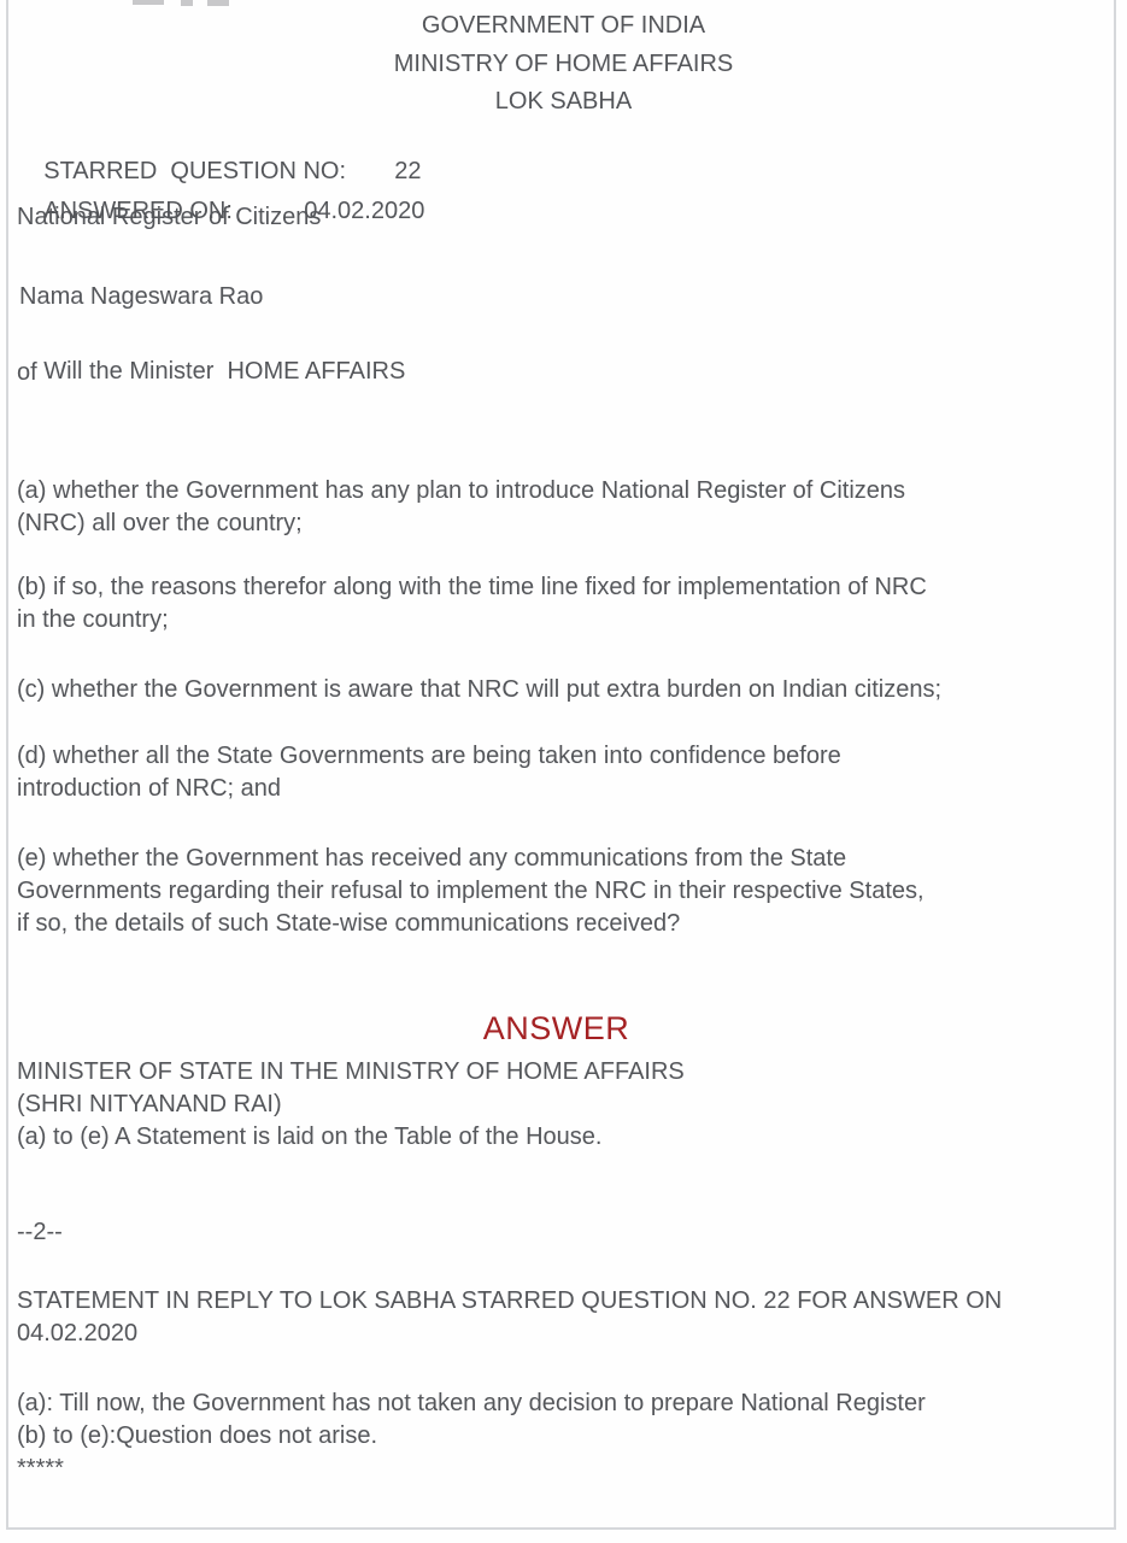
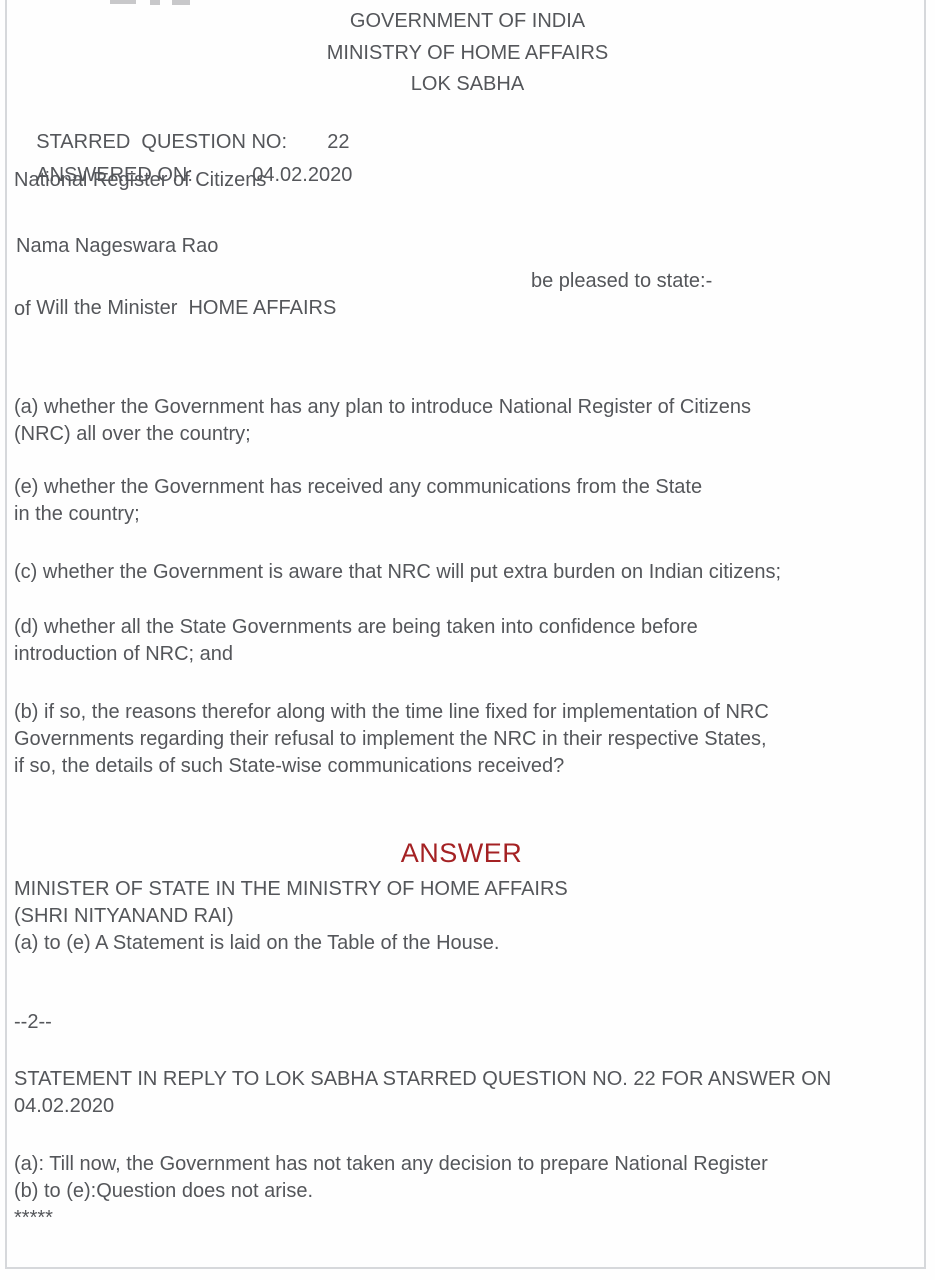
  GOVERNMENT OF INDIA
  MINISTRY OF HOME AFFAIRS
  LOK SABHA
  STARRED QUESTION NO: 22
  ANSWERED ON: 04.02.2020
  National Register of Citizens
  Nama Nageswara Rao
  Will the Minister HOME AFFAIRS
+ be pleased to state:-
  of
  (a) whether the Government has any plan to introduce National Register of Citizens
  (NRC) all over the country;
- (b) if so, the reasons therefor along with the time line fixed for implementation of NRC
+ (e) whether the Government has received any communications from the State
  in the country;
  (c) whether the Government is aware that NRC will put extra burden on Indian citizens;
  (d) whether all the State Governments are being taken into confidence before
  introduction of NRC; and
- (e) whether the Government has received any communications from the State
+ (b) if so, the reasons therefor along with the time line fixed for implementation of NRC
  Governments regarding their refusal to implement the NRC in their respective States,
  if so, the details of such State-wise communications received?
  ANSWER
  MINISTER OF STATE IN THE MINISTRY OF HOME AFFAIRS
  (SHRI NITYANAND RAI)
  (a) to (e) A Statement is laid on the Table of the House.
  --2--
  STATEMENT IN REPLY TO LOK SABHA STARRED QUESTION NO. 22 FOR ANSWER ON
  04.02.2020
  (a): Till now, the Government has not taken any decision to prepare National Register
  (b) to (e):Question does not arise.
  *****
